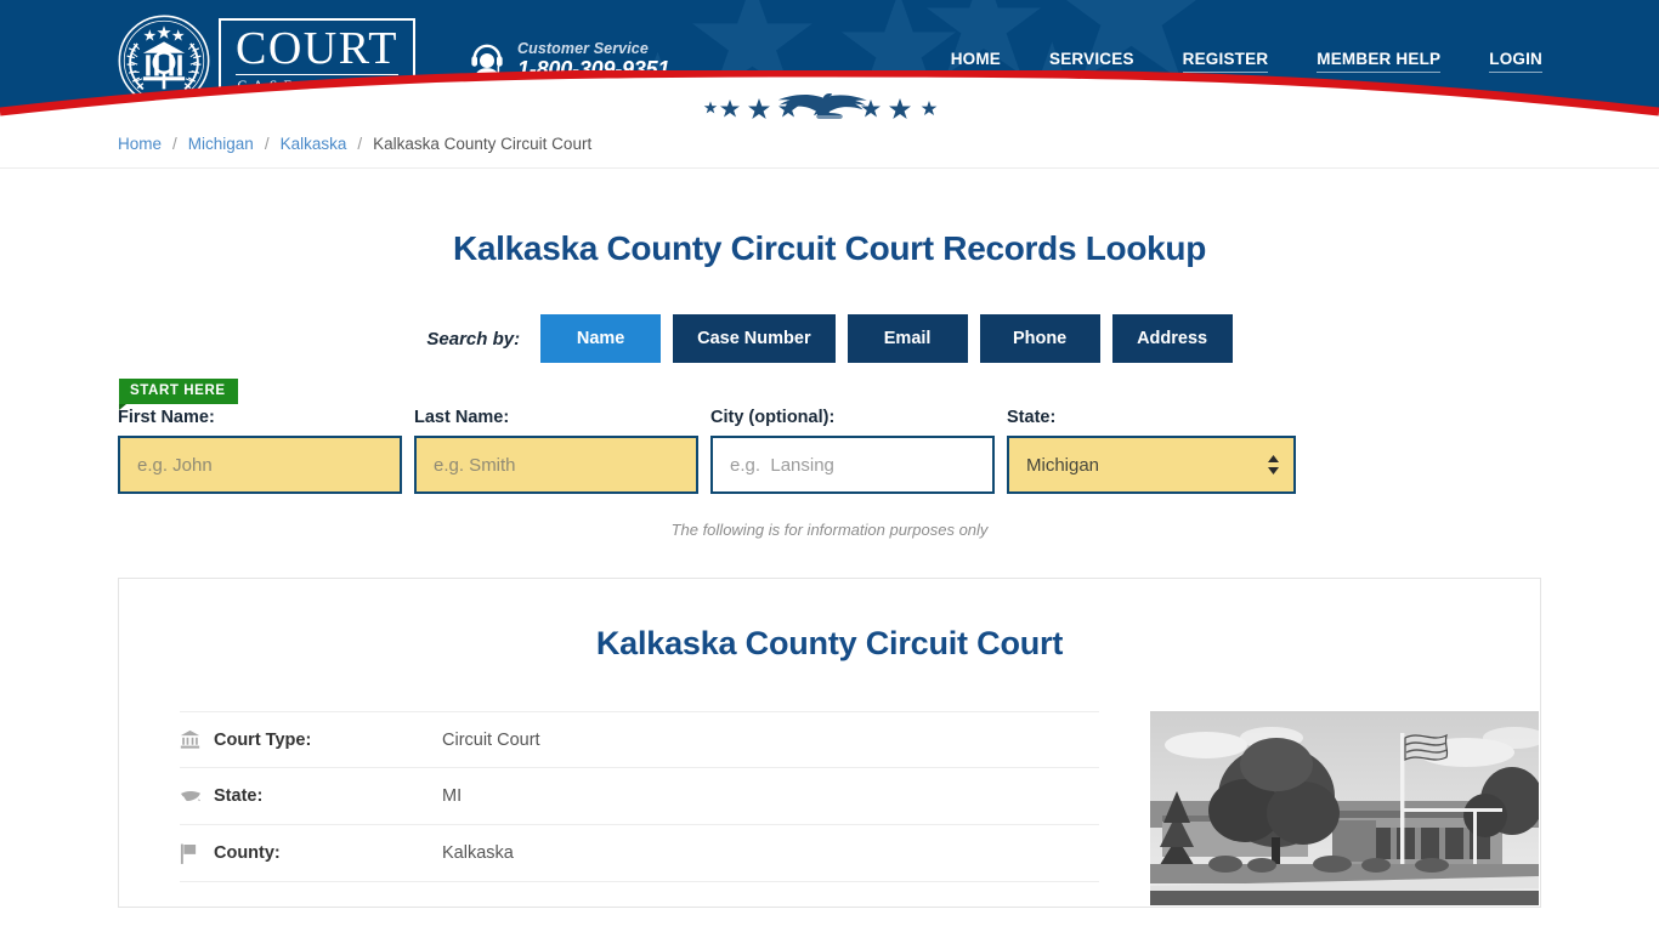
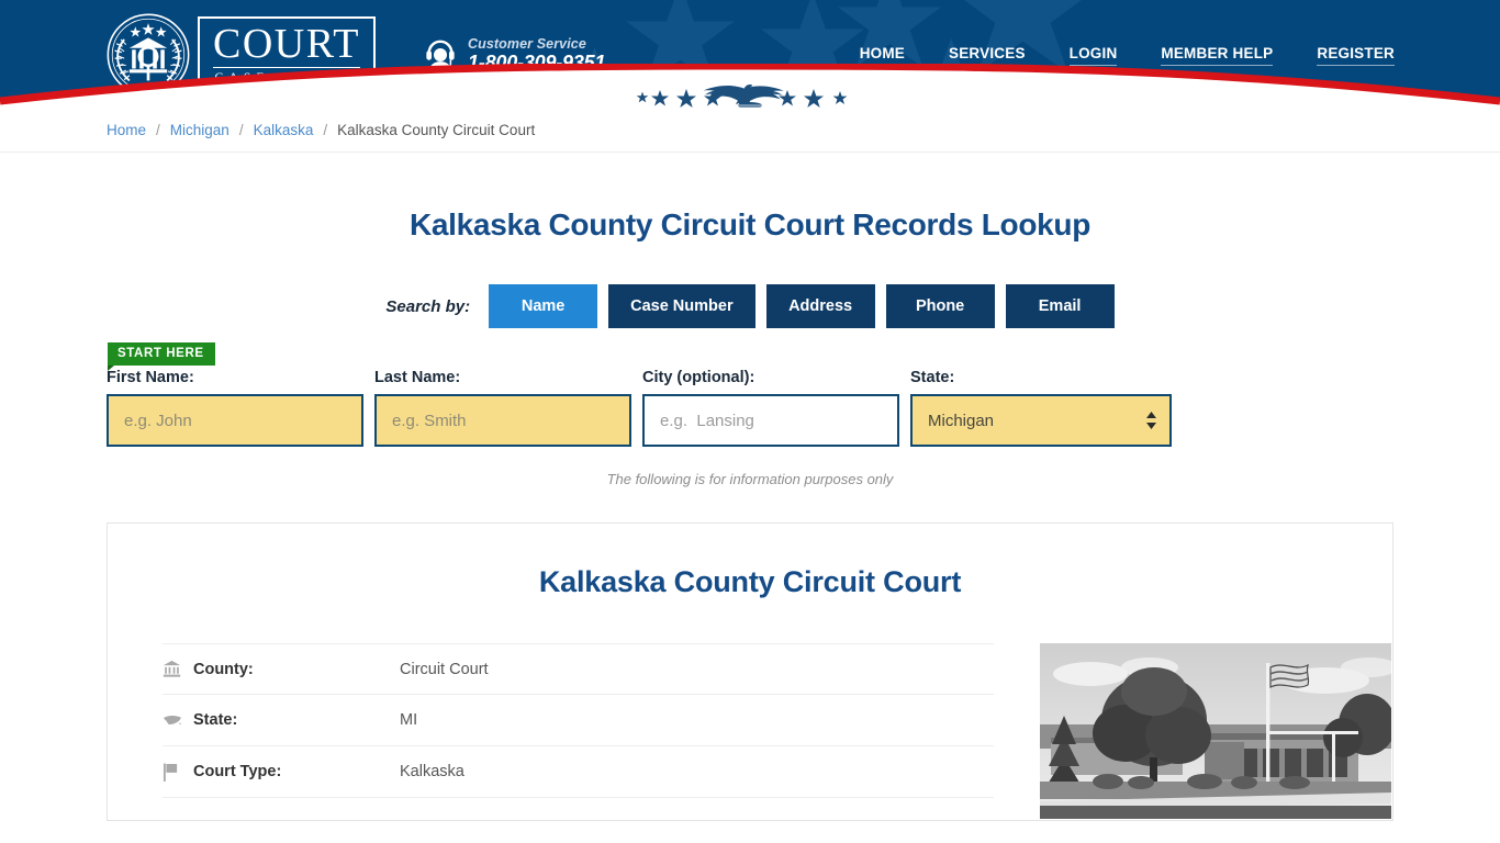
  COURT
  Customer Service
  1-800-309-9351
  HOME
  SERVICES
- REGISTER
+ LOGIN
  MEMBER HELP
- LOGIN
+ REGISTER
  Home
  /
  Michigan
  /
  Kalkaska
  /
  Kalkaska County Circuit Court
  Kalkaska County Circuit Court Records Lookup
  Search by:
  Name
  Case Number
- Email
+ Address
  Phone
- Address
+ Email
  START HERE
  First Name:
  e.g. John
  Last Name:
  e.g. Smith
  City (optional):
  e.g. Lansing
  State:
  Michigan
  The following is for information purposes only
  Kalkaska County Circuit Court
- Court Type:
+ County:
  Circuit Court
  State:
  MI
- County:
+ Court Type:
  Kalkaska
